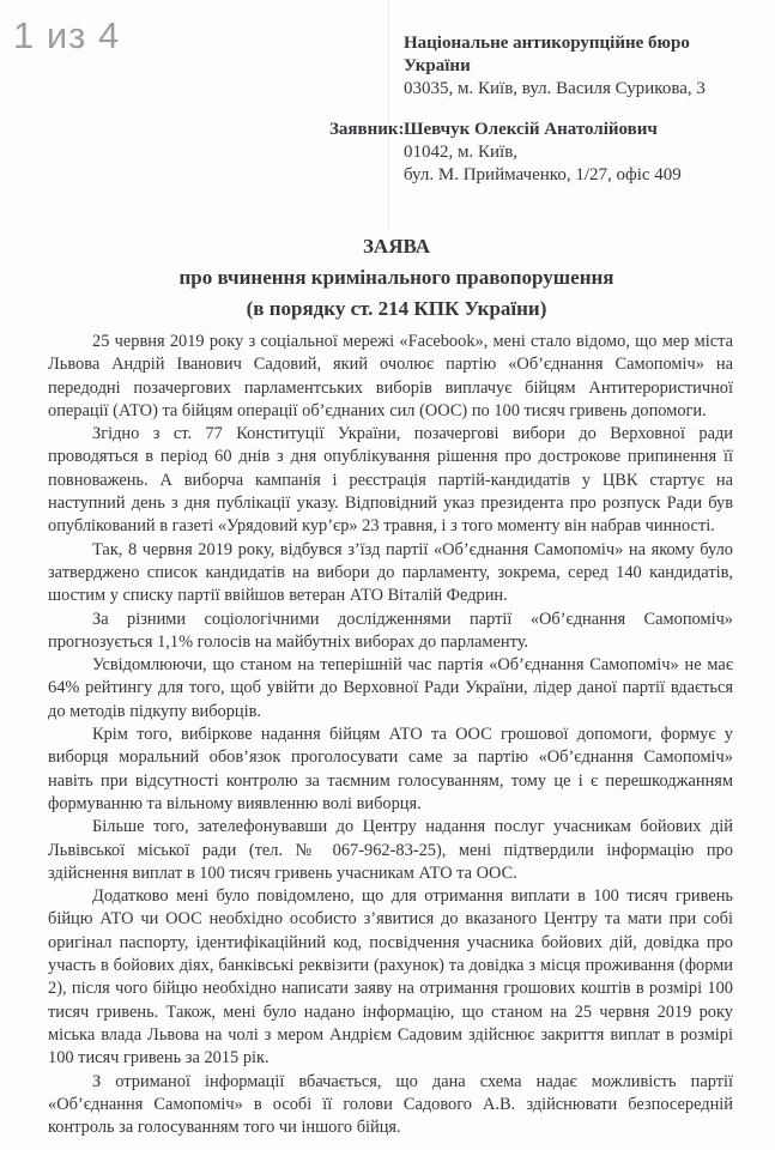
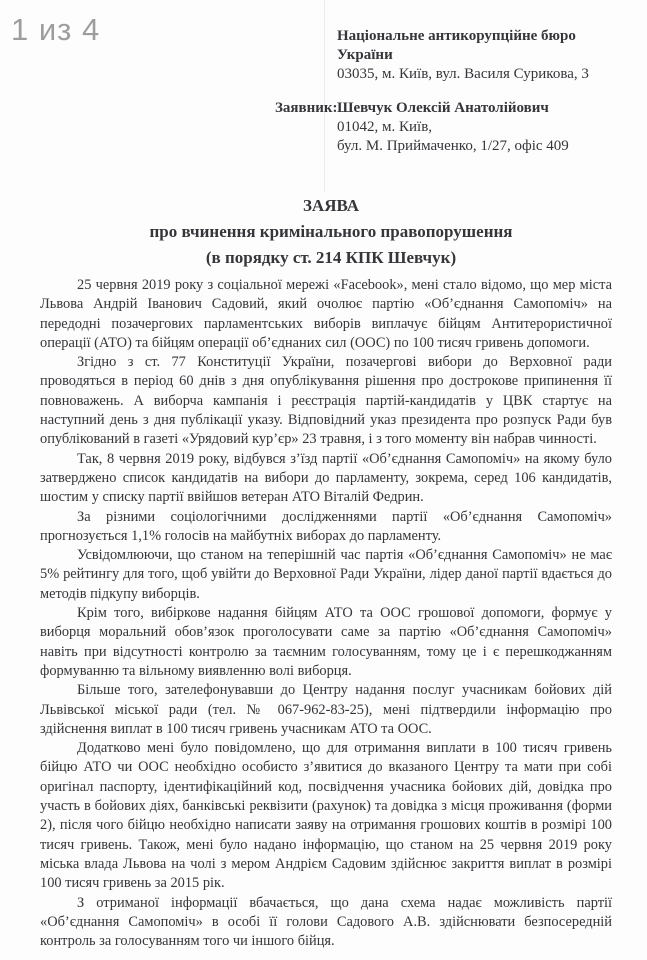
  1 из 4
  Національне антикорупційне бюро
  України
  03035, м. Київ, вул. Василя Сурикова, 3
  Заявник:
  Шевчук Олексій Анатолійович
  01042, м. Київ,
  бул. М. Приймаченко, 1/27, офіс 409
  ЗАЯВА
  про вчинення кримінального правопорушення
- (в порядку ст. 214 КПК України)
+ (в порядку ст. 214 КПК Шевчук)
  25 червня 2019 року з соціальної мережі «Facebook», мені стало відомо, що мер міста Львова Андрій Іванович Садовий, який очолює партію «Об’єднання Самопоміч» на передодні позачергових парламентських виборів виплачує бійцям Антитерористичної операції (АТО) та бійцям операції об’єднаних сил (ООС) по 100 тисяч гривень допомоги.
  Згідно з ст. 77 Конституції України, позачергові вибори до Верховної ради проводяться в період 60 днів з дня опублікування рішення про дострокове припинення її повноважень. А виборча кампанія і реєстрація партій-кандидатів у ЦВК стартує на наступний день з дня публікації указу. Відповідний указ президента про розпуск Ради був опублікований в газеті «Урядовий кур’єр» 23 травня, і з того моменту він набрав чинності.
- Так, 8 червня 2019 року, відбувся з’їзд партії «Об’єднання Самопоміч» на якому було затверджено список кандидатів на вибори до парламенту, зокрема, серед 140 кандидатів, шостим у списку партії ввійшов ветеран АТО Віталій Федрин.
+ Так, 8 червня 2019 року, відбувся з’їзд партії «Об’єднання Самопоміч» на якому було затверджено список кандидатів на вибори до парламенту, зокрема, серед 106 кандидатів, шостим у списку партії ввійшов ветеран АТО Віталій Федрин.
  За різними соціологічними дослідженнями партії «Об’єднання Самопоміч» прогнозується 1,1% голосів на майбутніх виборах до парламенту.
- Усвідомлюючи, що станом на теперішній час партія «Об’єднання Самопоміч» не має 64% рейтингу для того, щоб увійти до Верховної Ради України, лідер даної партії вдається до методів підкупу виборців.
+ Усвідомлюючи, що станом на теперішній час партія «Об’єднання Самопоміч» не має 5% рейтингу для того, щоб увійти до Верховної Ради України, лідер даної партії вдається до методів підкупу виборців.
  Крім того, вибіркове надання бійцям АТО та ООС грошової допомоги, формує у виборця моральний обов’язок проголосувати саме за партію «Об’єднання Самопоміч» навіть при відсутності контролю за таємним голосуванням, тому це і є перешкоджанням формуванню та вільному виявленню волі виборця.
  Більше того, зателефонувавши до Центру надання послуг учасникам бойових дій Львівської міської ради (тел. № 067-962-83-25), мені підтвердили інформацію про здійснення виплат в 100 тисяч гривень учасникам АТО та ООС.
  Додатково мені було повідомлено, що для отримання виплати в 100 тисяч гривень бійцю АТО чи ООС необхідно особисто з’явитися до вказаного Центру та мати при собі оригінал паспорту, ідентифікаційний код, посвідчення учасника бойових дій, довідка про участь в бойових діях, банківські реквізити (рахунок) та довідка з місця проживання (форми 2), після чого бійцю необхідно написати заяву на отримання грошових коштів в розмірі 100 тисяч гривень. Також, мені було надано інформацію, що станом на 25 червня 2019 року міська влада Львова на чолі з мером Андрієм Садовим здійснює закриття виплат в розмірі 100 тисяч гривень за 2015 рік.
  З отриманої інформації вбачається, що дана схема надає можливість партії «Об’єднання Самопоміч» в особі її голови Садового А.В. здійснювати безпосередній контроль за голосуванням того чи іншого бійця.
